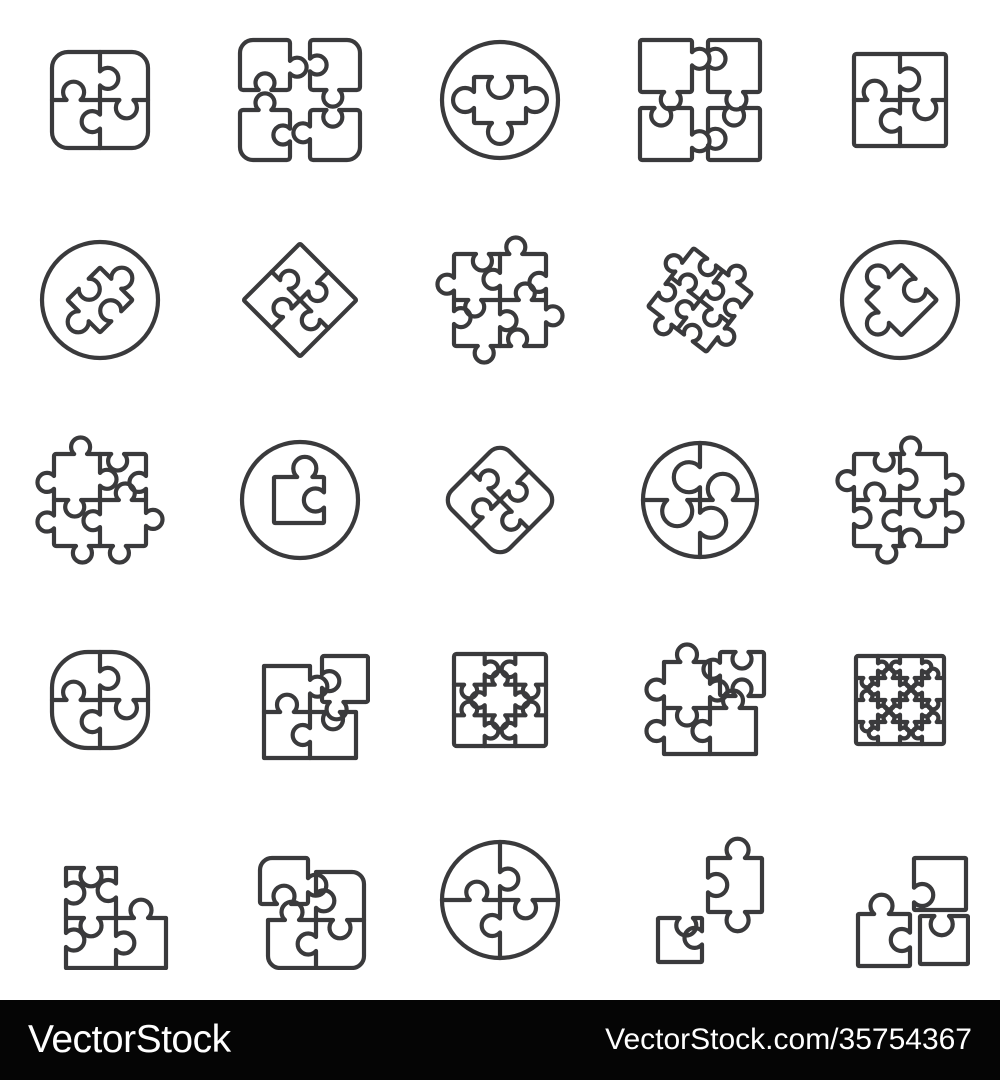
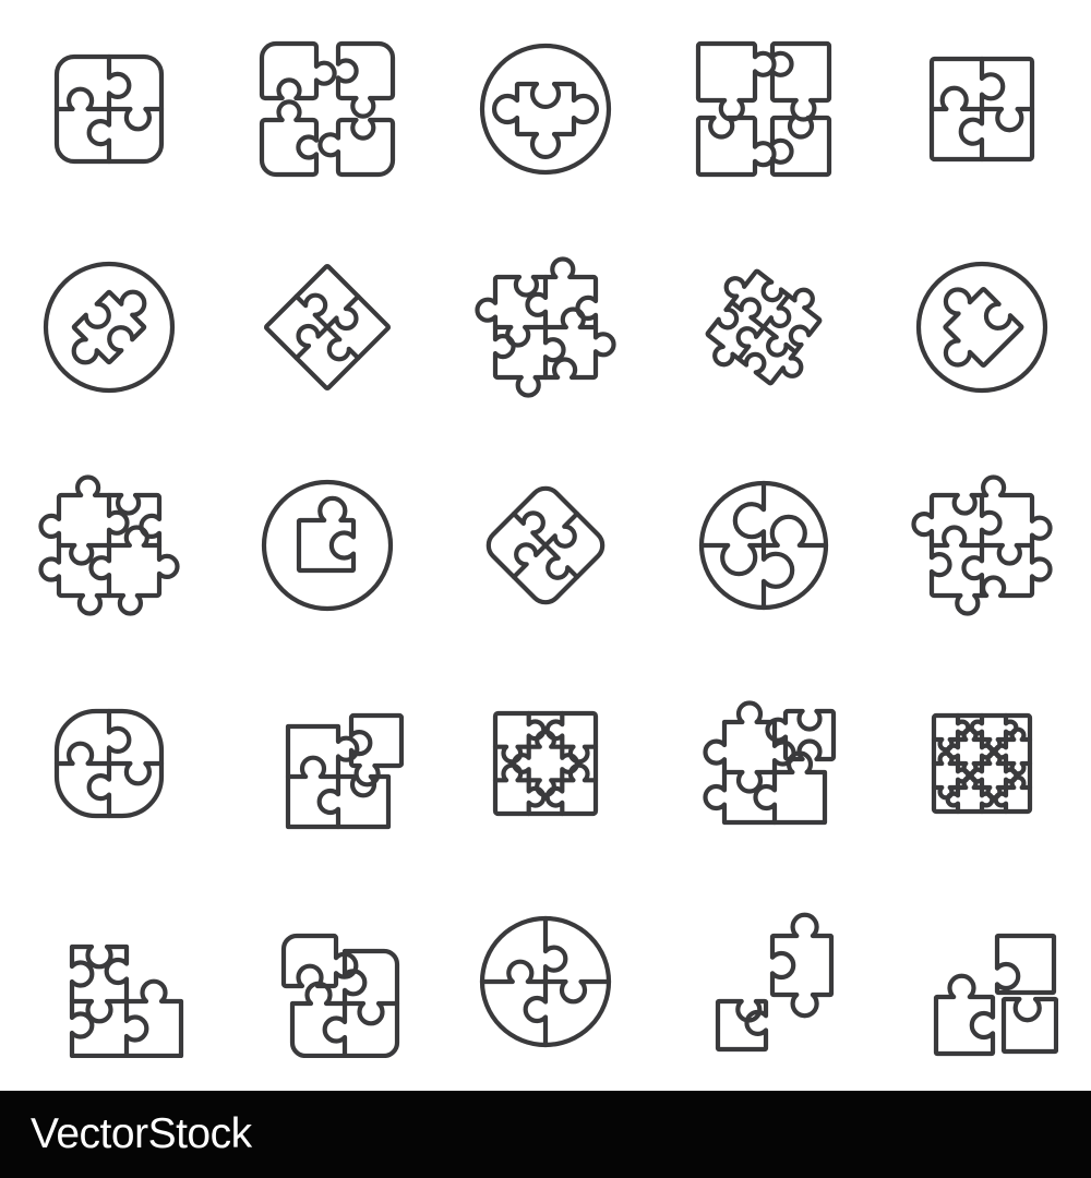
  VectorStock
- VectorStock.com/35754367
